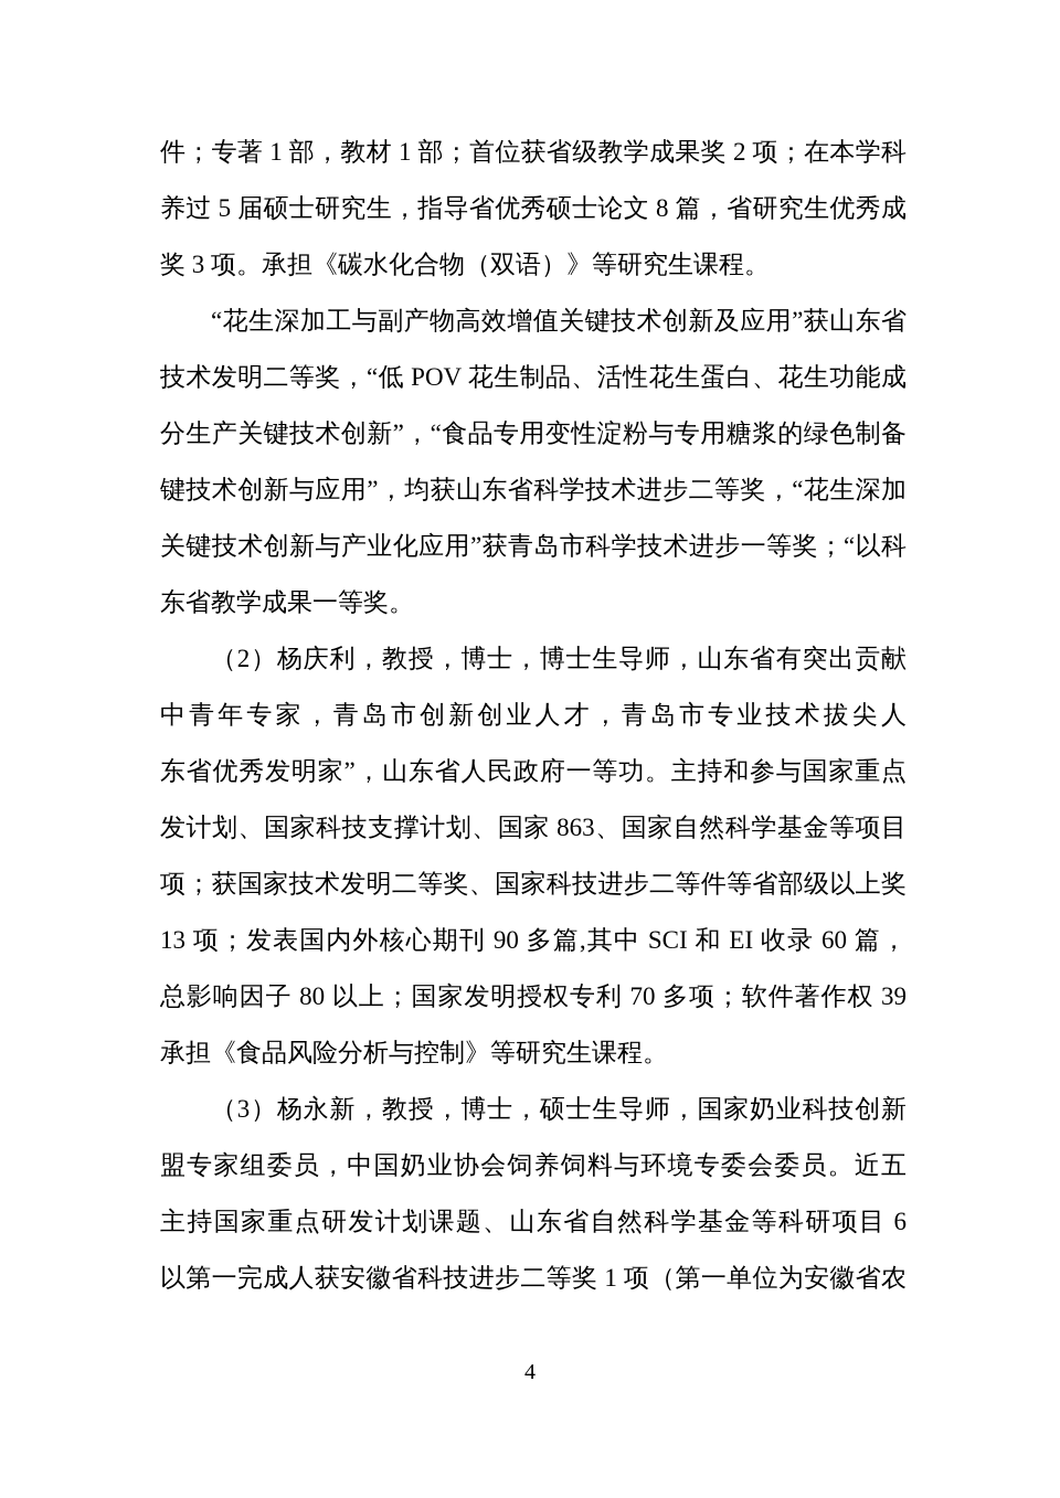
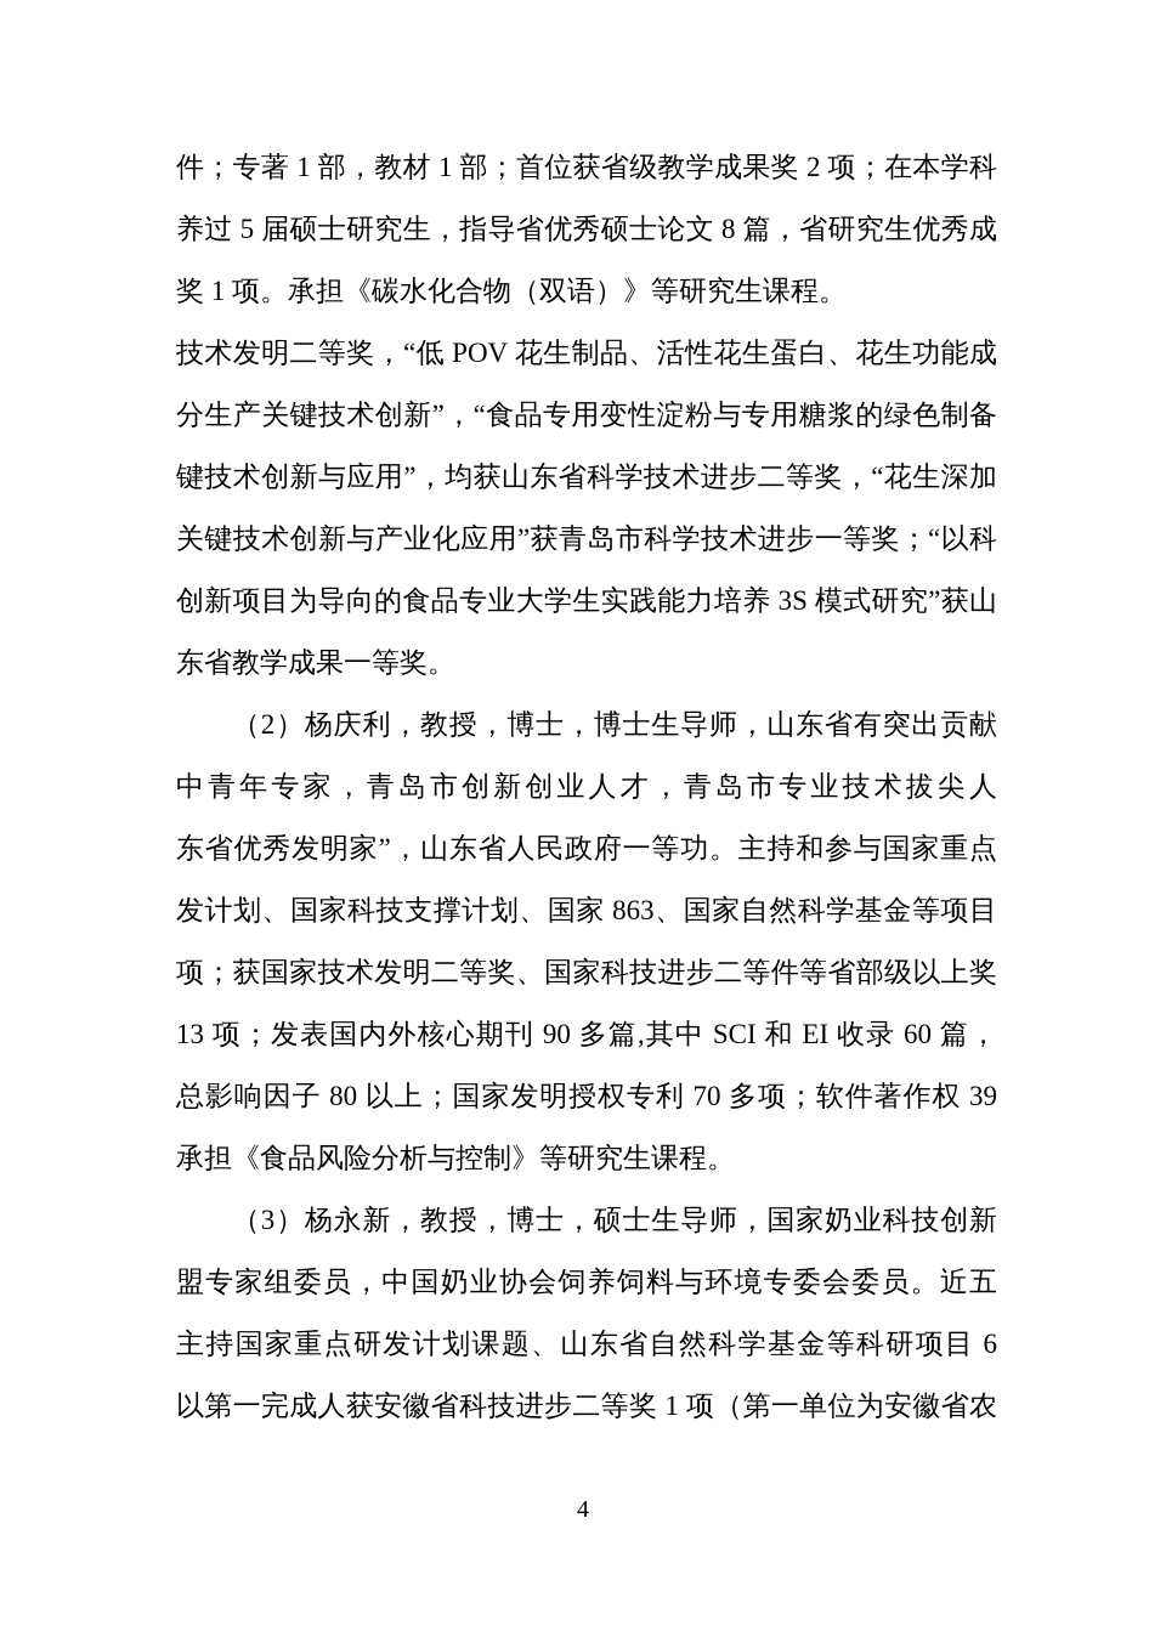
  件；专著 1 部，教材 1 部；首位获省级教学成果奖 2 项；在本学科
  养过 5 届硕士研究生，指导省优秀硕士论文 8 篇，省研究生优秀成
- 奖 3 项。承担《碳水化合物（双语）》等研究生课程。
+ 奖 1 项。承担《碳水化合物（双语）》等研究生课程。
- “花生深加工与副产物高效增值关键技术创新及应用”获山东省
  技术发明二等奖，“低 POV 花生制品、活性花生蛋白、花生功能成
  分生产关键技术创新”，“食品专用变性淀粉与专用糖浆的绿色制备
  键技术创新与应用”，均获山东省科学技术进步二等奖，“花生深加
  关键技术创新与产业化应用”获青岛市科学技术进步一等奖；“以科
+ 创新项目为导向的食品专业大学生实践能力培养 3S 模式研究”获山
  东省教学成果一等奖。
  （2）杨庆利，教授，博士，博士生导师，山东省有突出贡献
  中青年专家，青岛市创新创业人才，青岛市专业技术拔尖人
  东省优秀发明家”，山东省人民政府一等功。主持和参与国家重点
  发计划、国家科技支撑计划、国家 863、国家自然科学基金等项目
  项；获国家技术发明二等奖、国家科技进步二等件等省部级以上奖
  13 项；发表国内外核心期刊 90 多篇,其中 SCI 和 EI 收录 60 篇，
  总影响因子 80 以上；国家发明授权专利 70 多项；软件著作权 39
  承担《食品风险分析与控制》等研究生课程。
  （3）杨永新，教授，博士，硕士生导师，国家奶业科技创新
  盟专家组委员，中国奶业协会饲养饲料与环境专委会委员。近五
  主持国家重点研发计划课题、山东省自然科学基金等科研项目 6
  以第一完成人获安徽省科技进步二等奖 1 项（第一单位为安徽省农
  4
